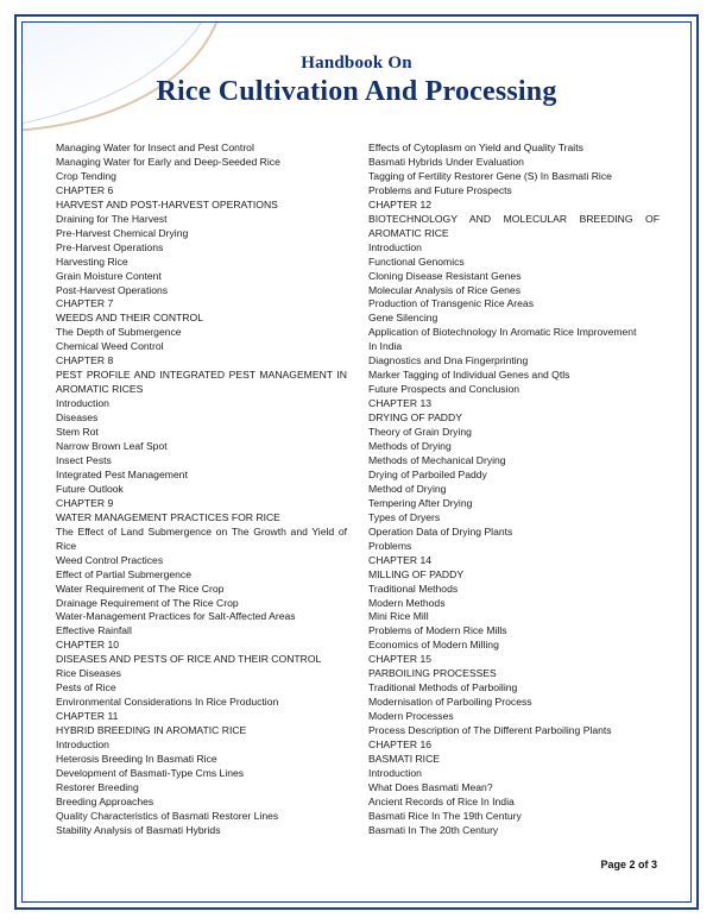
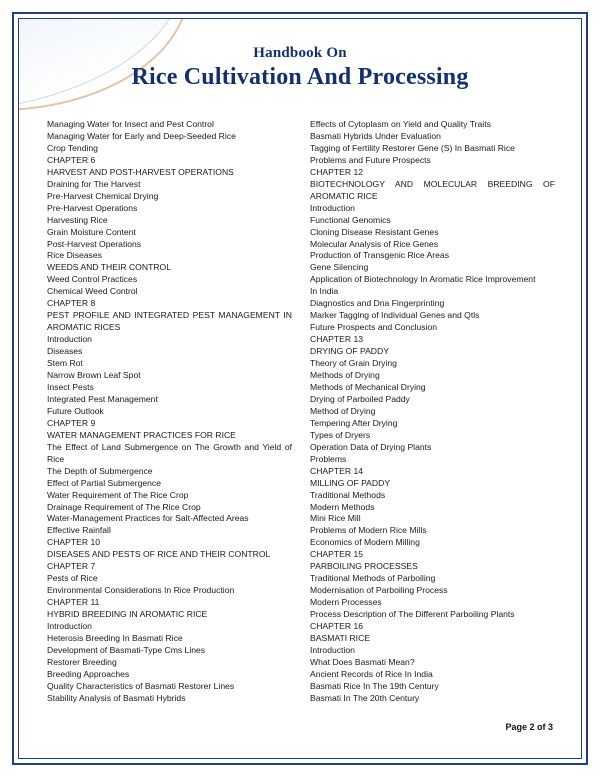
  Handbook On
  Rice Cultivation And Processing
  Managing Water for Insect and Pest Control
  Managing Water for Early and Deep-Seeded Rice
  Crop Tending
  CHAPTER 6
  HARVEST AND POST-HARVEST OPERATIONS
  Draining for The Harvest
  Pre-Harvest Chemical Drying
  Pre-Harvest Operations
  Harvesting Rice
  Grain Moisture Content
  Post-Harvest Operations
- CHAPTER 7
+ Rice Diseases
  WEEDS AND THEIR CONTROL
- The Depth of Submergence
+ Weed Control Practices
  Chemical Weed Control
  CHAPTER 8
  PEST PROFILE AND INTEGRATED PEST MANAGEMENT IN AROMATIC RICES
  Introduction
  Diseases
  Stem Rot
  Narrow Brown Leaf Spot
  Insect Pests
  Integrated Pest Management
  Future Outlook
  CHAPTER 9
  WATER MANAGEMENT PRACTICES FOR RICE
  The Effect of Land Submergence on The Growth and Yield of Rice
- Weed Control Practices
+ The Depth of Submergence
  Effect of Partial Submergence
  Water Requirement of The Rice Crop
  Drainage Requirement of The Rice Crop
  Water-Management Practices for Salt-Affected Areas
  Effective Rainfall
  CHAPTER 10
  DISEASES AND PESTS OF RICE AND THEIR CONTROL
- Rice Diseases
+ CHAPTER 7
  Pests of Rice
  Environmental Considerations In Rice Production
  CHAPTER 11
  HYBRID BREEDING IN AROMATIC RICE
  Introduction
  Heterosis Breeding In Basmati Rice
  Development of Basmati-Type Cms Lines
  Restorer Breeding
  Breeding Approaches
  Quality Characteristics of Basmati Restorer Lines
  Stability Analysis of Basmati Hybrids
  Effects of Cytoplasm on Yield and Quality Traits
  Basmati Hybrids Under Evaluation
  Tagging of Fertility Restorer Gene (S) In Basmati Rice
  Problems and Future Prospects
  CHAPTER 12
  BIOTECHNOLOGY AND MOLECULAR BREEDING OF AROMATIC RICE
  Introduction
  Functional Genomics
  Cloning Disease Resistant Genes
  Molecular Analysis of Rice Genes
  Production of Transgenic Rice Areas
  Gene Silencing
  Application of Biotechnology In Aromatic Rice Improvement
  In India
  Diagnostics and Dna Fingerprinting
  Marker Tagging of Individual Genes and Qtls
  Future Prospects and Conclusion
  CHAPTER 13
  DRYING OF PADDY
  Theory of Grain Drying
  Methods of Drying
  Methods of Mechanical Drying
  Drying of Parboiled Paddy
  Method of Drying
  Tempering After Drying
  Types of Dryers
  Operation Data of Drying Plants
  Problems
  CHAPTER 14
  MILLING OF PADDY
  Traditional Methods
  Modern Methods
  Mini Rice Mill
  Problems of Modern Rice Mills
  Economics of Modern Milling
  CHAPTER 15
  PARBOILING PROCESSES
  Traditional Methods of Parboiling
  Modernisation of Parboiling Process
  Modern Processes
  Process Description of The Different Parboiling Plants
  CHAPTER 16
  BASMATI RICE
  Introduction
  What Does Basmati Mean?
  Ancient Records of Rice In India
  Basmati Rice In The 19th Century
  Basmati In The 20th Century
  Page 2 of 3
